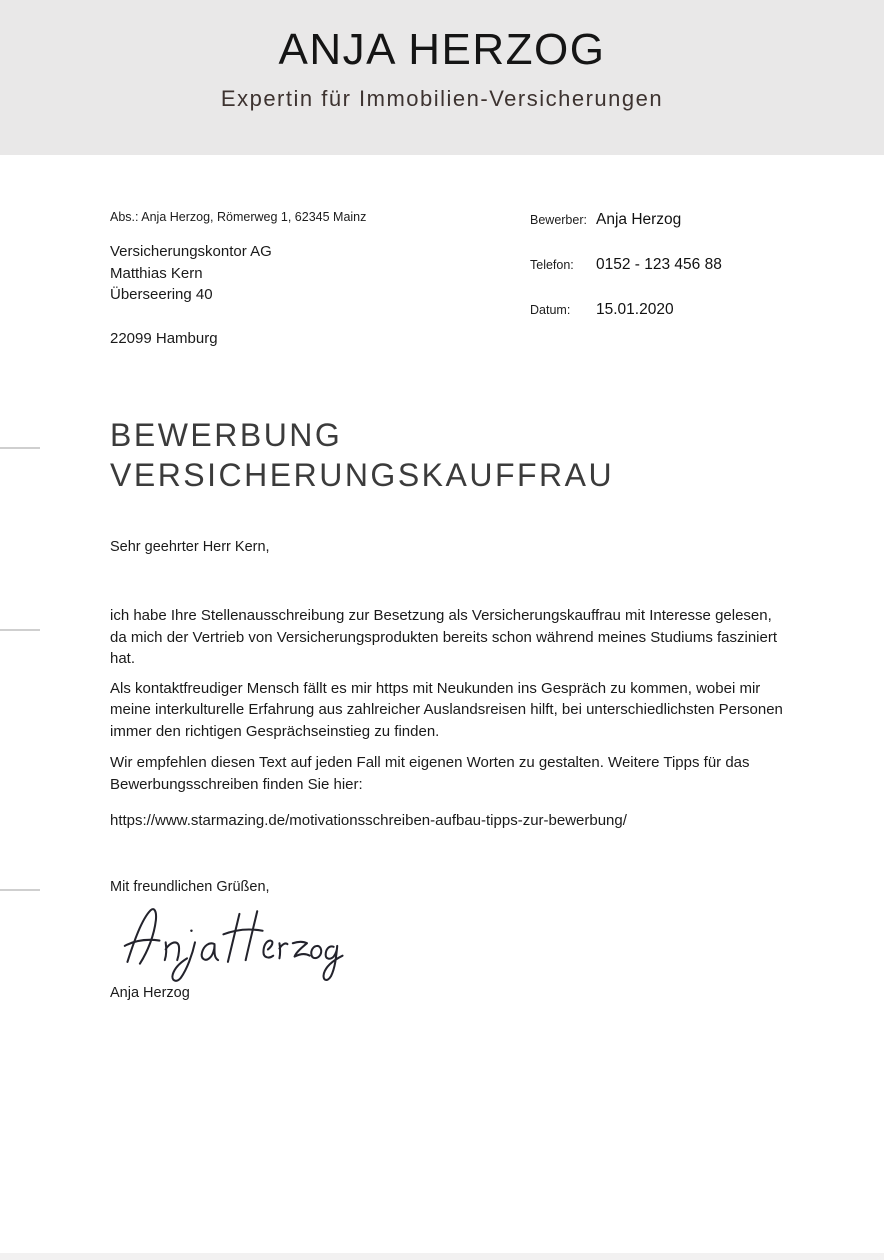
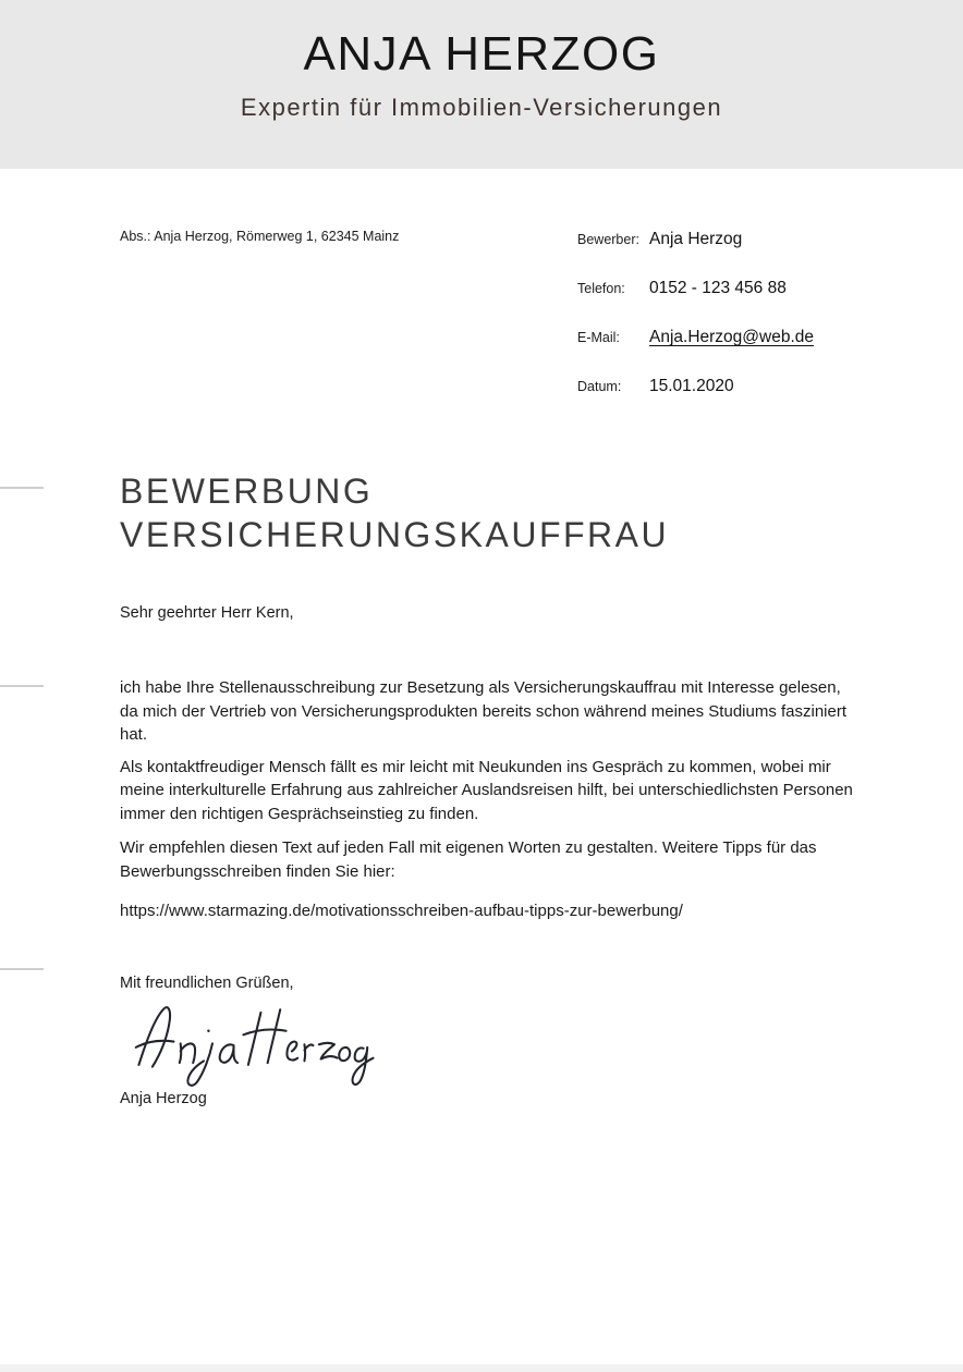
  ANJA HERZOG
  Expertin für Immobilien-Versicherungen
  Abs.: Anja Herzog, Römerweg 1, 62345 Mainz
- Versicherungskontor AG
- Matthias Kern
- Überseering 40
- 22099 Hamburg
  Bewerber:
  Anja Herzog
  Telefon:
  0152 - 123 456 88
+ E-Mail:
+ Anja.Herzog@web.de
  Datum:
  15.01.2020
  BEWERBUNG VERSICHERUNGSKAUFFRAU
  Sehr geehrter Herr Kern,
  ich habe Ihre Stellenausschreibung zur Besetzung als Versicherungskauffrau mit Interesse gelesen, da mich der Vertrieb von Versicherungsprodukten bereits schon während meines Studiums fasziniert hat.
- Als kontaktfreudiger Mensch fällt es mir https mit Neukunden ins Gespräch zu kommen, wobei mir meine interkulturelle Erfahrung aus zahlreicher Auslandsreisen hilft, bei unterschiedlichsten Personen immer den richtigen Gesprächseinstieg zu finden.
+ Als kontaktfreudiger Mensch fällt es mir leicht mit Neukunden ins Gespräch zu kommen, wobei mir meine interkulturelle Erfahrung aus zahlreicher Auslandsreisen hilft, bei unterschiedlichsten Personen immer den richtigen Gesprächseinstieg zu finden.
  Wir empfehlen diesen Text auf jeden Fall mit eigenen Worten zu gestalten. Weitere Tipps für das Bewerbungsschreiben finden Sie hier:
  https://www.starmazing.de/motivationsschreiben-aufbau-tipps-zur-bewerbung/
  Mit freundlichen Grüßen,
  Anja Herzog
